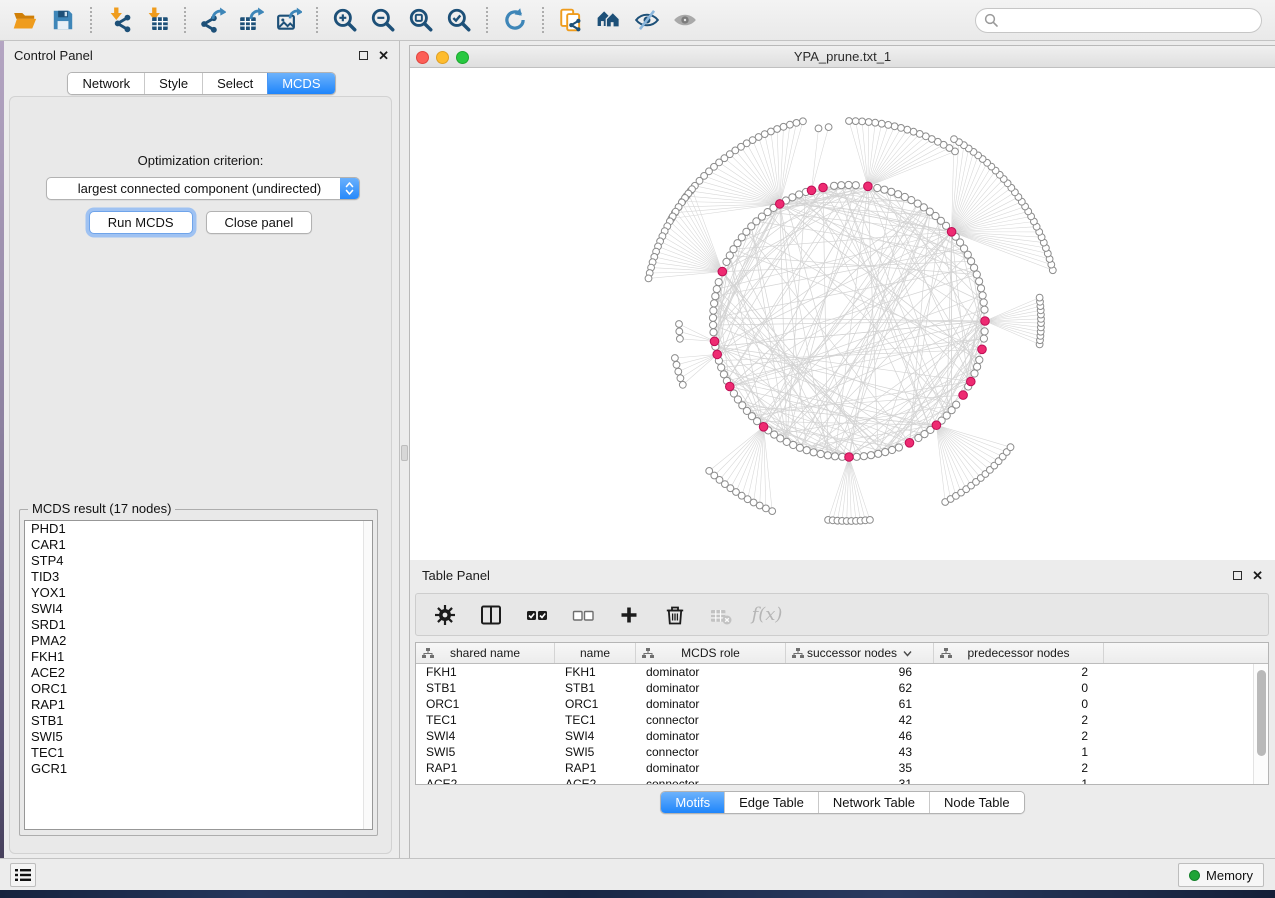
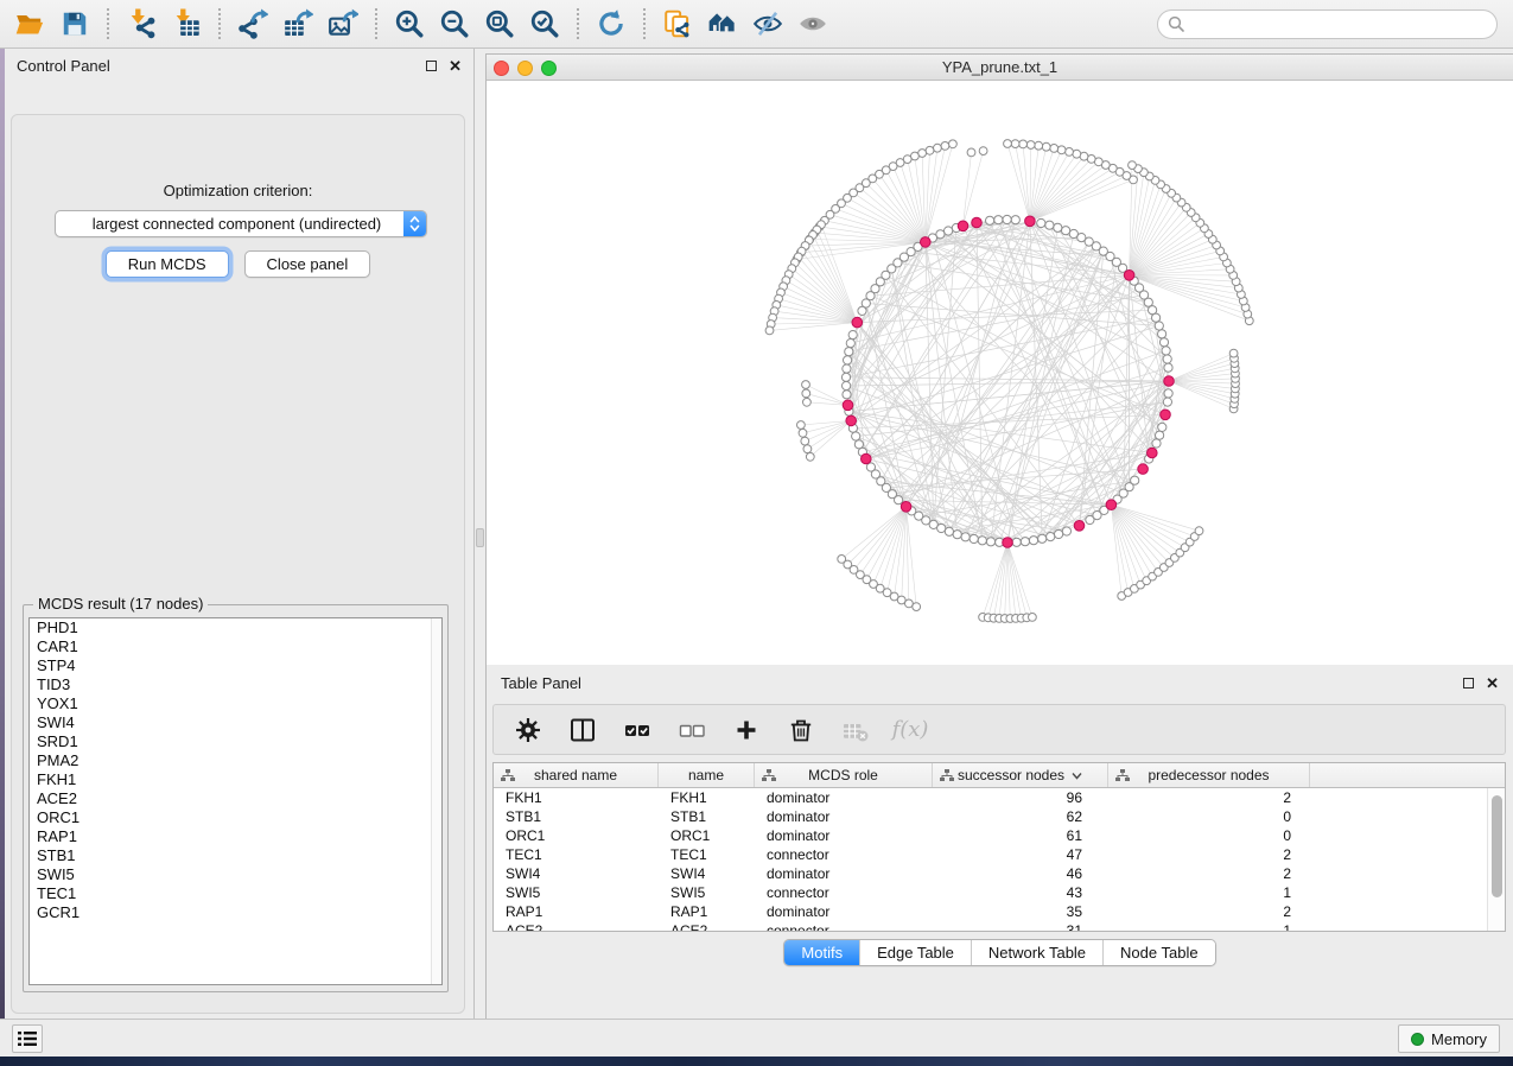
  Control Panel
  ✕
- Network
- Style
- Select
- MCDS
  Optimization criterion:
  largest connected component (undirected)
  Run MCDS
  Close panel
  MCDS result (17 nodes)
  PHD1
  CAR1
  STP4
  TID3
  YOX1
  SWI4
  SRD1
  PMA2
  FKH1
  ACE2
  ORC1
  RAP1
  STB1
  SWI5
  TEC1
  GCR1
  YPA_prune.txt_1
  Table Panel
  ✕
  f(x)
  shared name
  name
  MCDS role
  successor nodes
  predecessor nodes
  FKH1
  FKH1
  dominator
  96
  2
  STB1
  STB1
  dominator
  62
  0
  ORC1
  ORC1
  dominator
  61
  0
  TEC1
  TEC1
  connector
- 42
+ 47
  2
  SWI4
  SWI4
  dominator
  46
  2
  SWI5
  SWI5
  connector
  43
  1
  RAP1
  RAP1
  dominator
  35
  2
  Motifs
  Edge Table
  Network Table
  Node Table
  Memory
